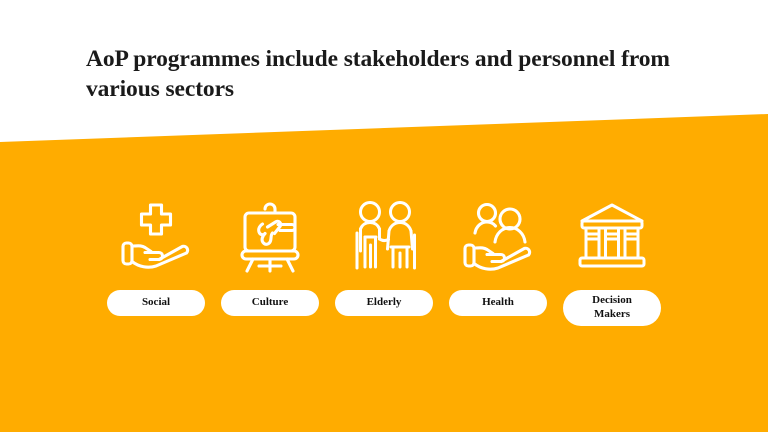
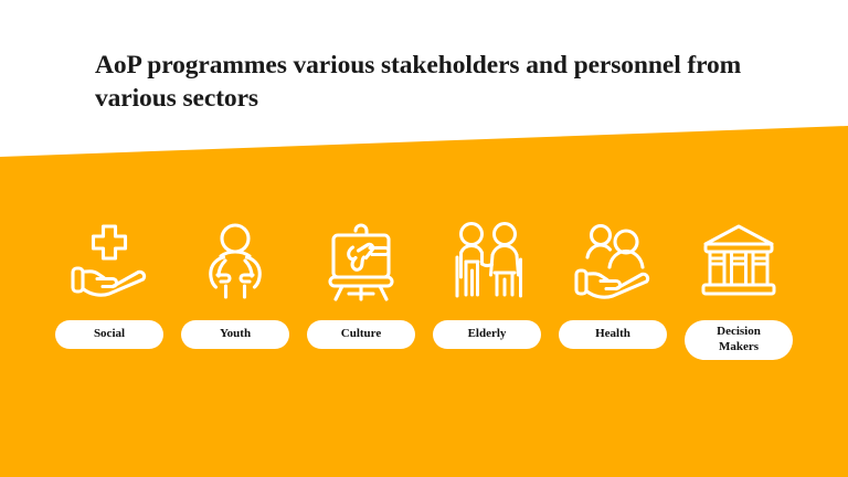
- AoP programmes include stakeholders and personnel from various sectors
+ AoP programmes various stakeholders and personnel from various sectors
  Social
+ Youth
  Culture
  Elderly
  Health
  Decision
  Makers
